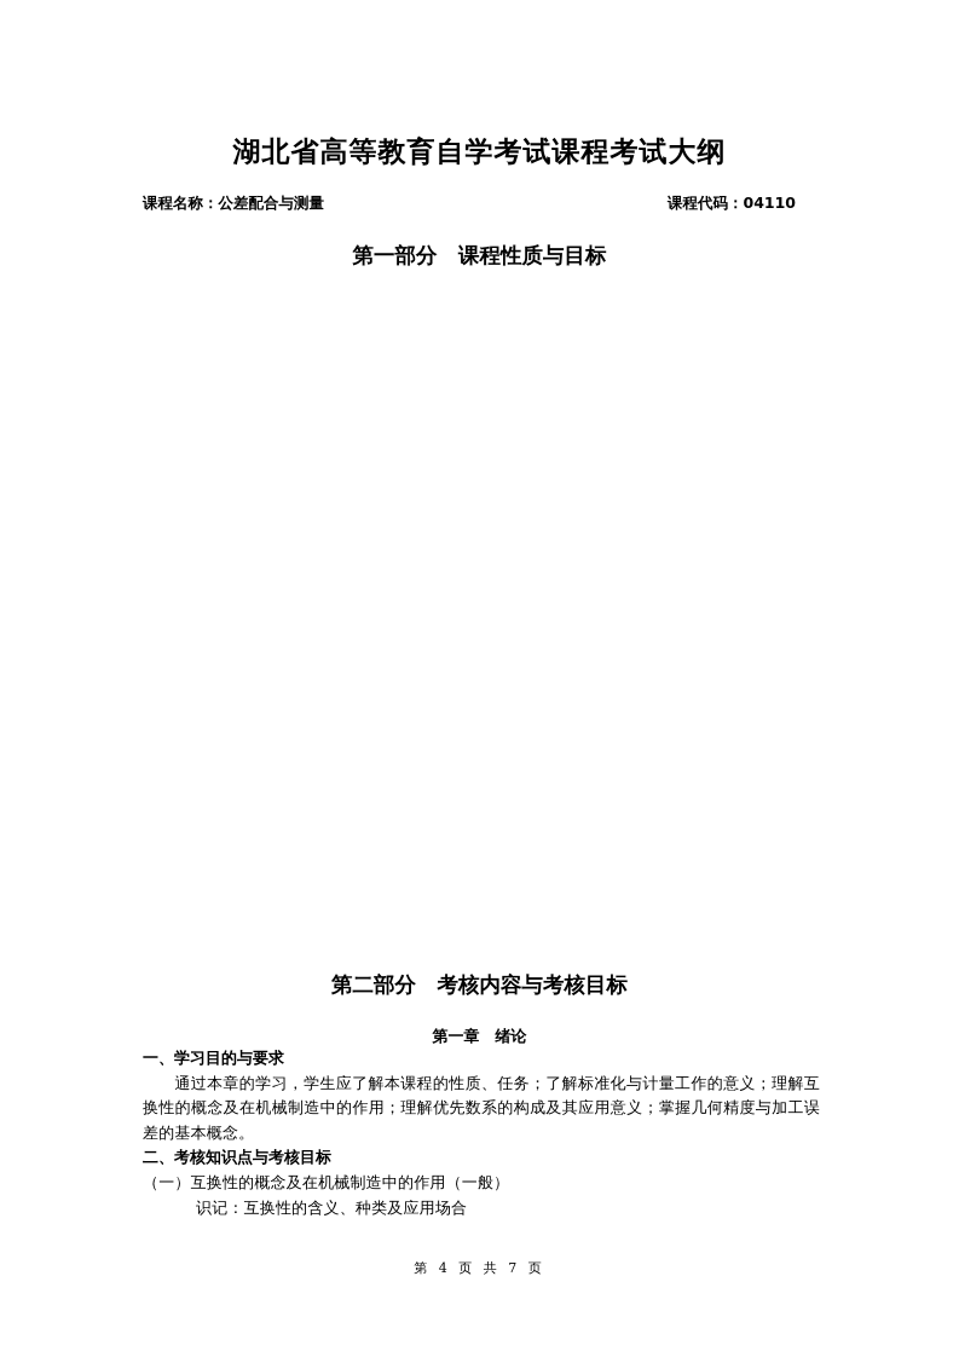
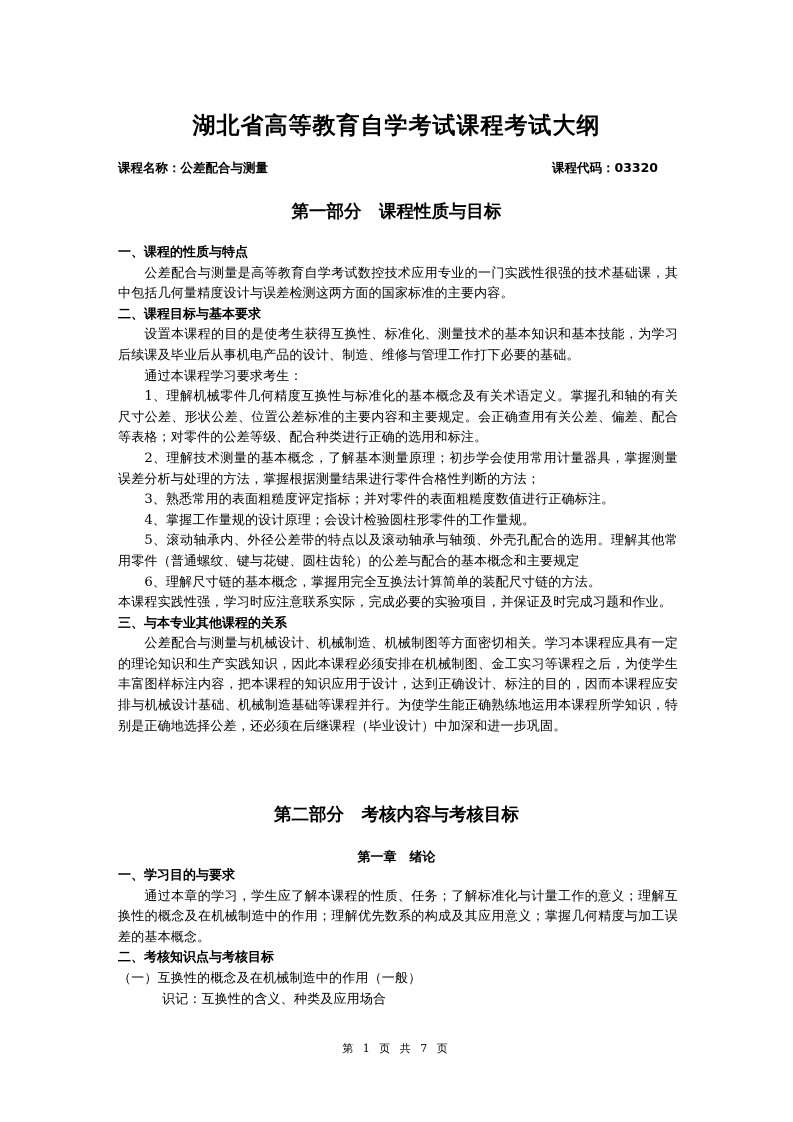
  湖北省高等教育自学考试课程考试大纲
  课程名称：公差配合与测量
- 课程代码：04110
+ 课程代码：03320
  第一部分 课程性质与目标
+ 一、课程的性质与特点
+ 公差配合与测量是高等教育自学考试数控技术应用专业的一门实践性很强的技术基础课，其中包括几何量精度设计与误差检测这两方面的国家标准的主要内容。
+ 二、课程目标与基本要求
+ 设置本课程的目的是使考生获得互换性、标准化、测量技术的基本知识和基本技能，为学习后续课及毕业后从事机电产品的设计、制造、维修与管理工作打下必要的基础。
+ 通过本课程学习要求考生：
+ 1、理解机械零件几何精度互换性与标准化的基本概念及有关术语定义。掌握孔和轴的有关尺寸公差、形状公差、位置公差标准的主要内容和主要规定。会正确查用有关公差、偏差、配合等表格；对零件的公差等级、配合种类进行正确的选用和标注。
+ 2、理解技术测量的基本概念，了解基本测量原理；初步学会使用常用计量器具，掌握测量误差分析与处理的方法，掌握根据测量结果进行零件合格性判断的方法；
+ 3、熟悉常用的表面粗糙度评定指标；并对零件的表面粗糙度数值进行正确标注。
+ 4、掌握工作量规的设计原理；会设计检验圆柱形零件的工作量规。
+ 5、滚动轴承内、外径公差带的特点以及滚动轴承与轴颈、外壳孔配合的选用。理解其他常用零件（普通螺纹、键与花键、圆柱齿轮）的公差与配合的基本概念和主要规定
+ 6、理解尺寸链的基本概念，掌握用完全互换法计算简单的装配尺寸链的方法。
+ 本课程实践性强，学习时应注意联系实际，完成必要的实验项目，并保证及时完成习题和作业。
+ 三、与本专业其他课程的关系
+ 公差配合与测量与机械设计、机械制造、机械制图等方面密切相关。学习本课程应具有一定的理论知识和生产实践知识，因此本课程必须安排在机械制图、金工实习等课程之后，为使学生丰富图样标注内容，把本课程的知识应用于设计，达到正确设计、标注的目的，因而本课程应安排与机械设计基础、机械制造基础等课程并行。为使学生能正确熟练地运用本课程所学知识，特别是正确地选择公差，还必须在后继课程（毕业设计）中加深和进一步巩固。
  第二部分 考核内容与考核目标
  第一章 绪论
  一、学习目的与要求
  通过本章的学习，学生应了解本课程的性质、任务；了解标准化与计量工作的意义；理解互换性的概念及在机械制造中的作用；理解优先数系的构成及其应用意义；掌握几何精度与加工误差的基本概念。
  二、考核知识点与考核目标
  （一）互换性的概念及在机械制造中的作用（一般）
  识记：互换性的含义、种类及应用场合
- 第 4 页 共 7 页
+ 第 1 页 共 7 页
